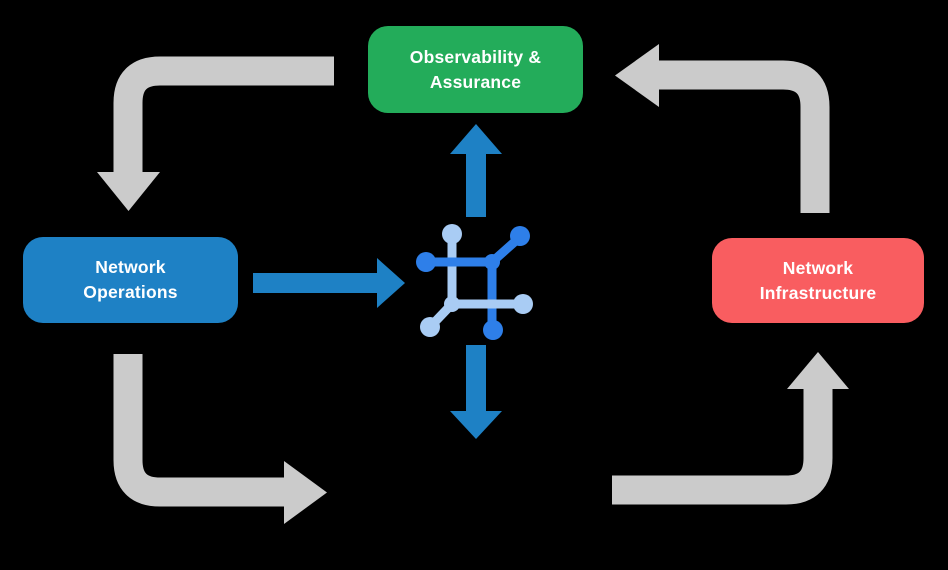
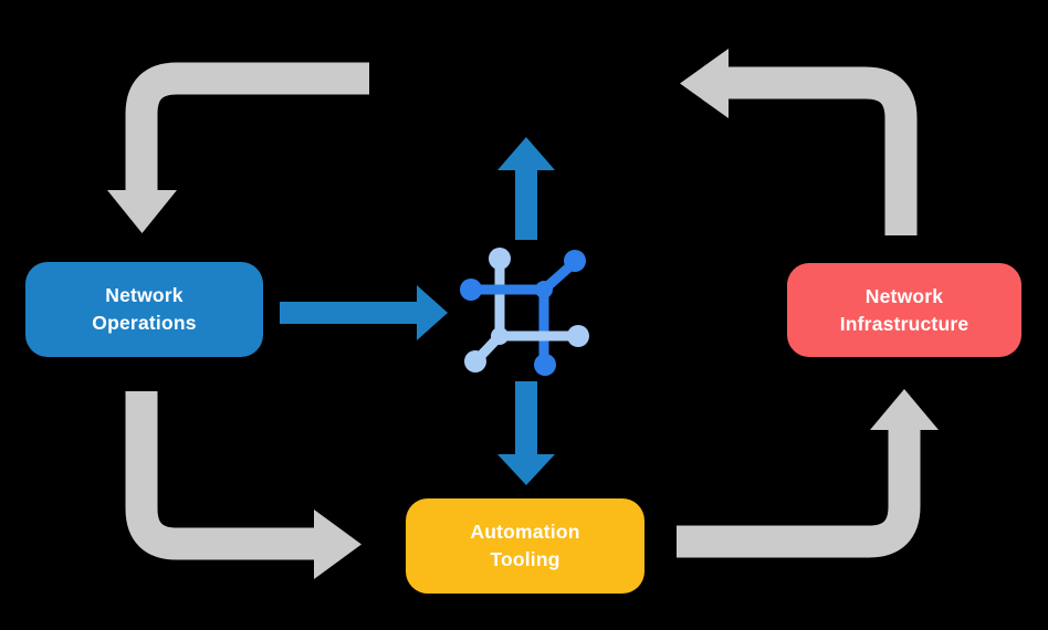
- Observability &
- Assurance
  Network
  Operations
  Network
  Infrastructure
+ Automation
+ Tooling
